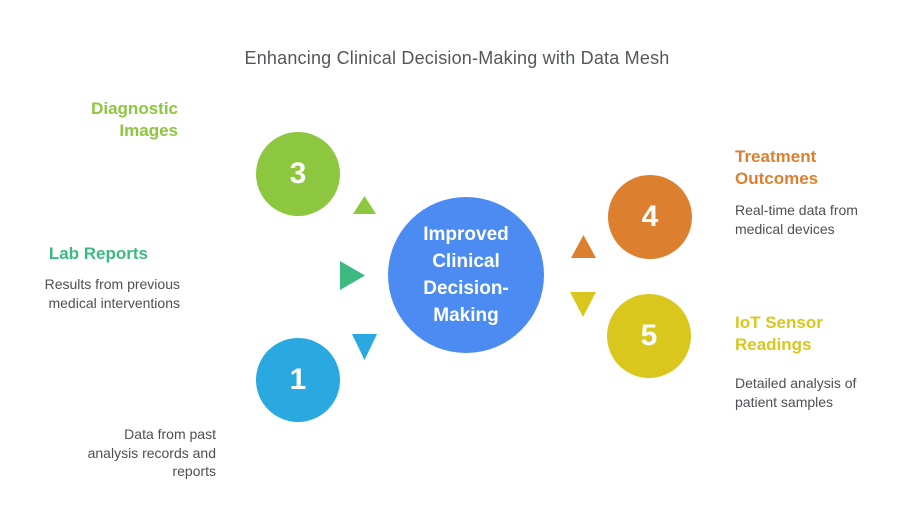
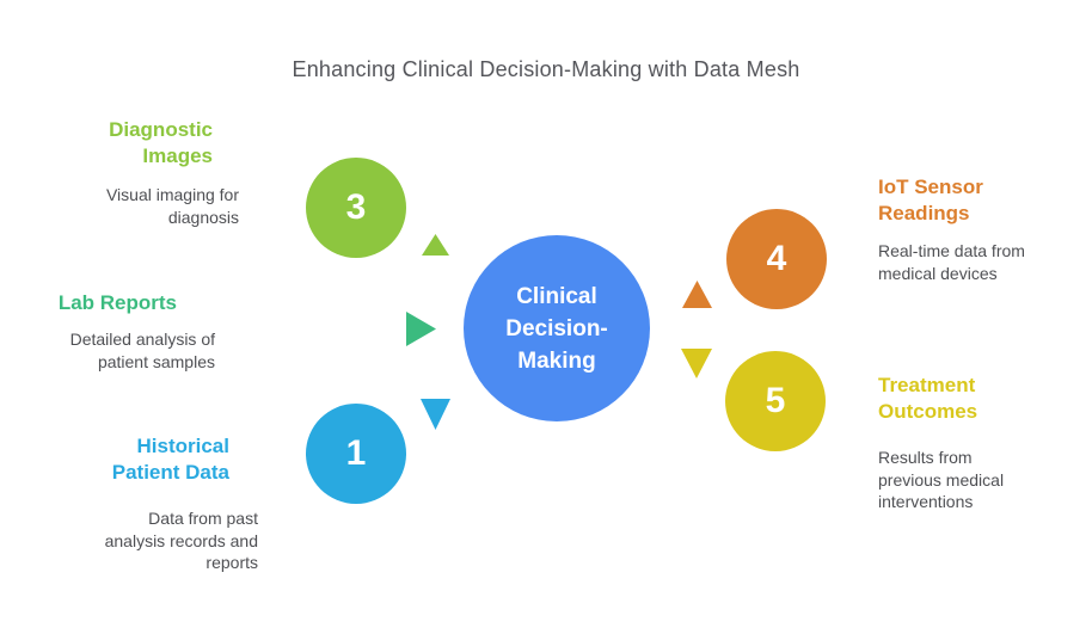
  Enhancing Clinical Decision-Making with Data Mesh
- Improved
  Clinical
  Decision-
  Making
  1
+ Historical Patient Data
  Data from past analysis records and reports
  Lab Reports
- Results from previous medical interventions
+ Detailed analysis of patient samples
  3
  Diagnostic Images
+ Visual imaging for diagnosis
  4
- Treatment Outcomes
+ IoT Sensor Readings
  Real-time data from medical devices
  5
- IoT Sensor Readings
+ Treatment Outcomes
- Detailed analysis of patient samples
+ Results from previous medical interventions
